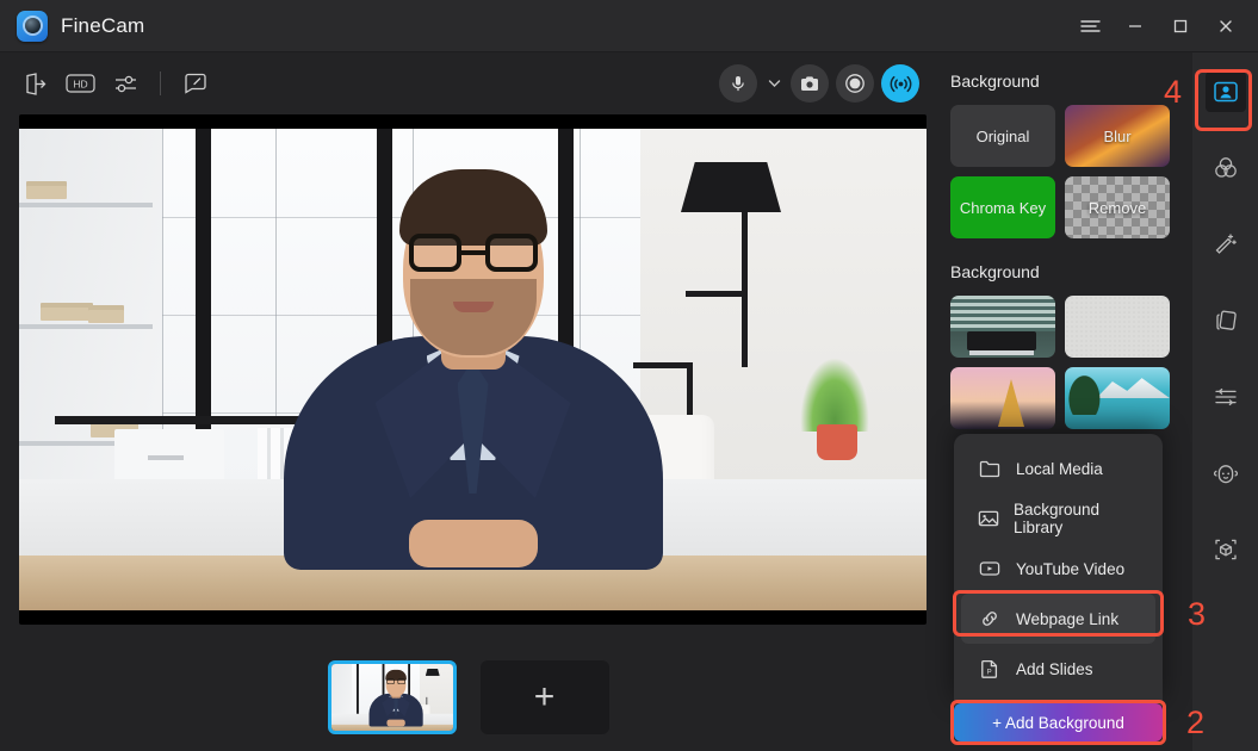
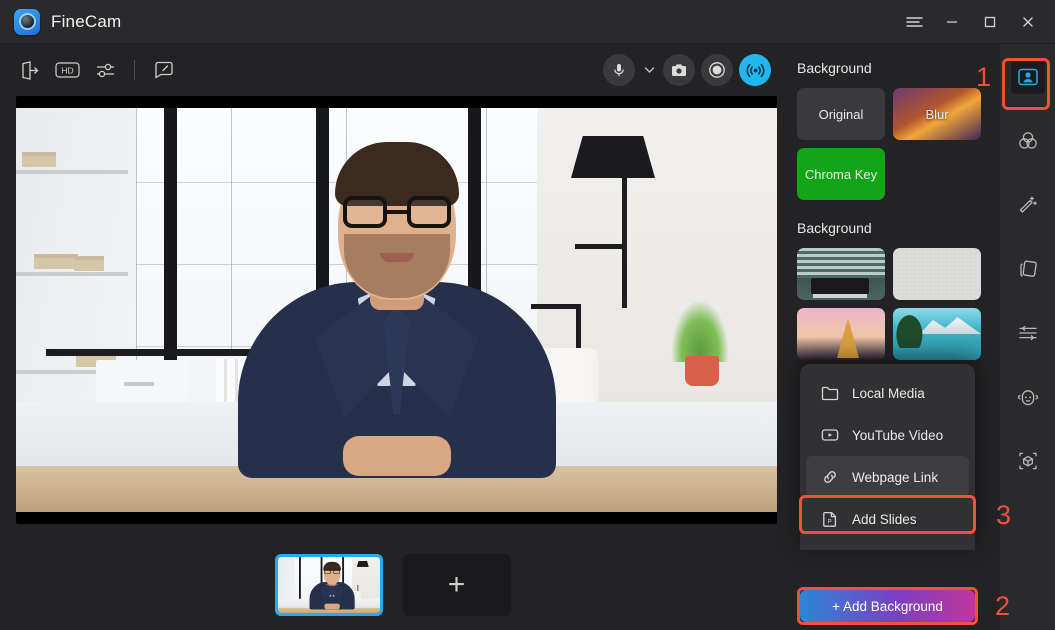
  FineCam
  HD
  +
  Background
  Original
  Blur
  Chroma Key
- Remove
  Background
  Local Media
- Background Library
  YouTube Video
  Webpage Link
  Add Slides
  + Add Background
- 4
+ 1
  2
  3
